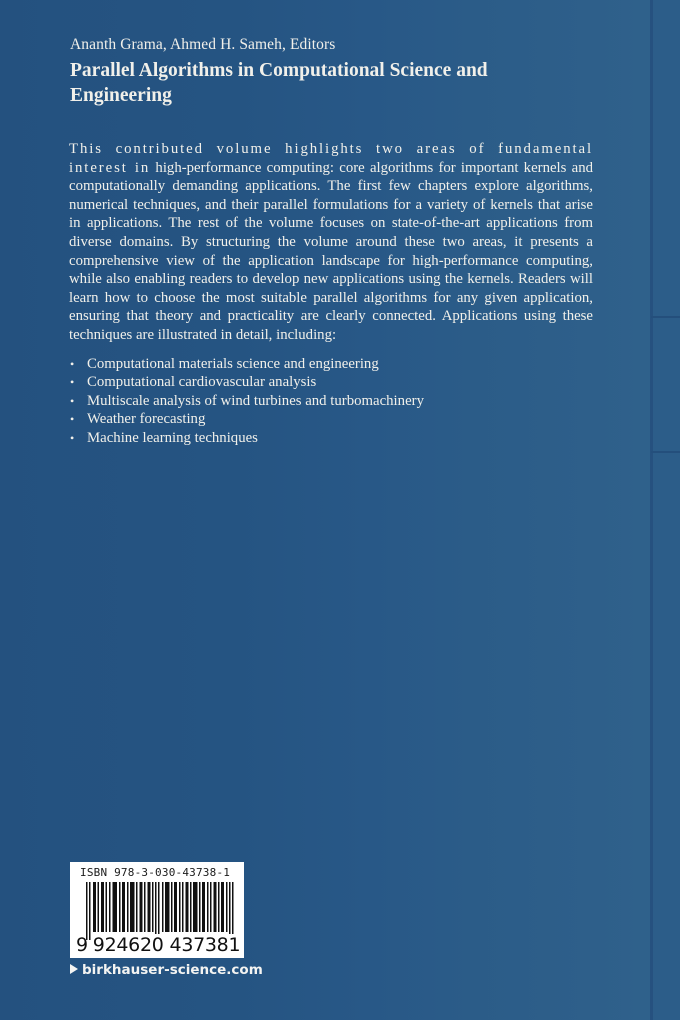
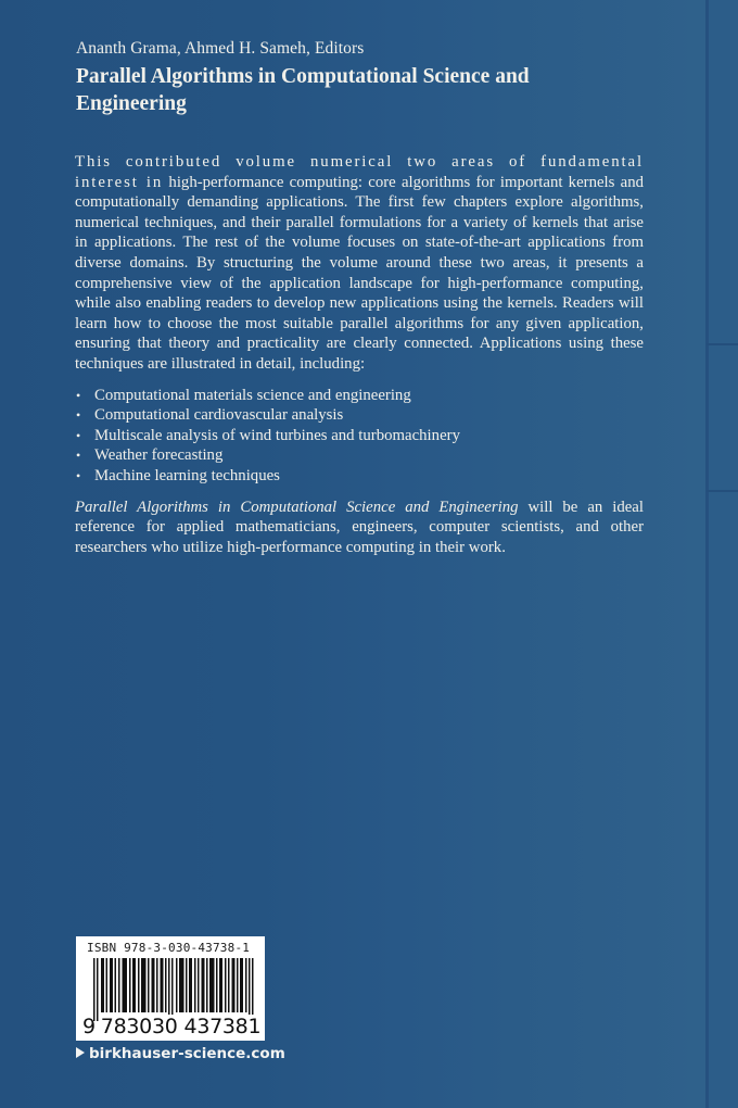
  Ananth Grama, Ahmed H. Sameh, Editors
  Parallel Algorithms in Computational Science and Engineering
- This contributed volume highlights two areas of fundamental interest in high-performance computing: core algorithms for important kernels and computationally demanding applications. The first few chapters explore algorithms, numerical techniques, and their parallel formulations for a variety of kernels that arise in applications. The rest of the volume focuses on state-of-the-art applications from diverse domains. By structuring the volume around these two areas, it presents a comprehensive view of the application landscape for high-performance computing, while also enabling readers to develop new applications using the kernels. Readers will learn how to choose the most suitable parallel algorithms for any given application, ensuring that theory and practicality are clearly connected. Applications using these techniques are illustrated in detail, including:
+ This contributed volume numerical two areas of fundamental interest in high-performance computing: core algorithms for important kernels and computationally demanding applications. The first few chapters explore algorithms, numerical techniques, and their parallel formulations for a variety of kernels that arise in applications. The rest of the volume focuses on state-of-the-art applications from diverse domains. By structuring the volume around these two areas, it presents a comprehensive view of the application landscape for high-performance computing, while also enabling readers to develop new applications using the kernels. Readers will learn how to choose the most suitable parallel algorithms for any given application, ensuring that theory and practicality are clearly connected. Applications using these techniques are illustrated in detail, including:
  •
  Computational materials science and engineering
  •
  Computational cardiovascular analysis
  •
  Multiscale analysis of wind turbines and turbomachinery
  •
  Weather forecasting
  •
  Machine learning techniques
+ Parallel Algorithms in Computational Science and Engineering will be an ideal reference for applied mathematicians, engineers, computer scientists, and other researchers who utilize high-performance computing in their work.
  ISBN 978-3-030-43738-1
- 9 924620 437381
+ 9 783030 437381
  birkhauser-science.com
